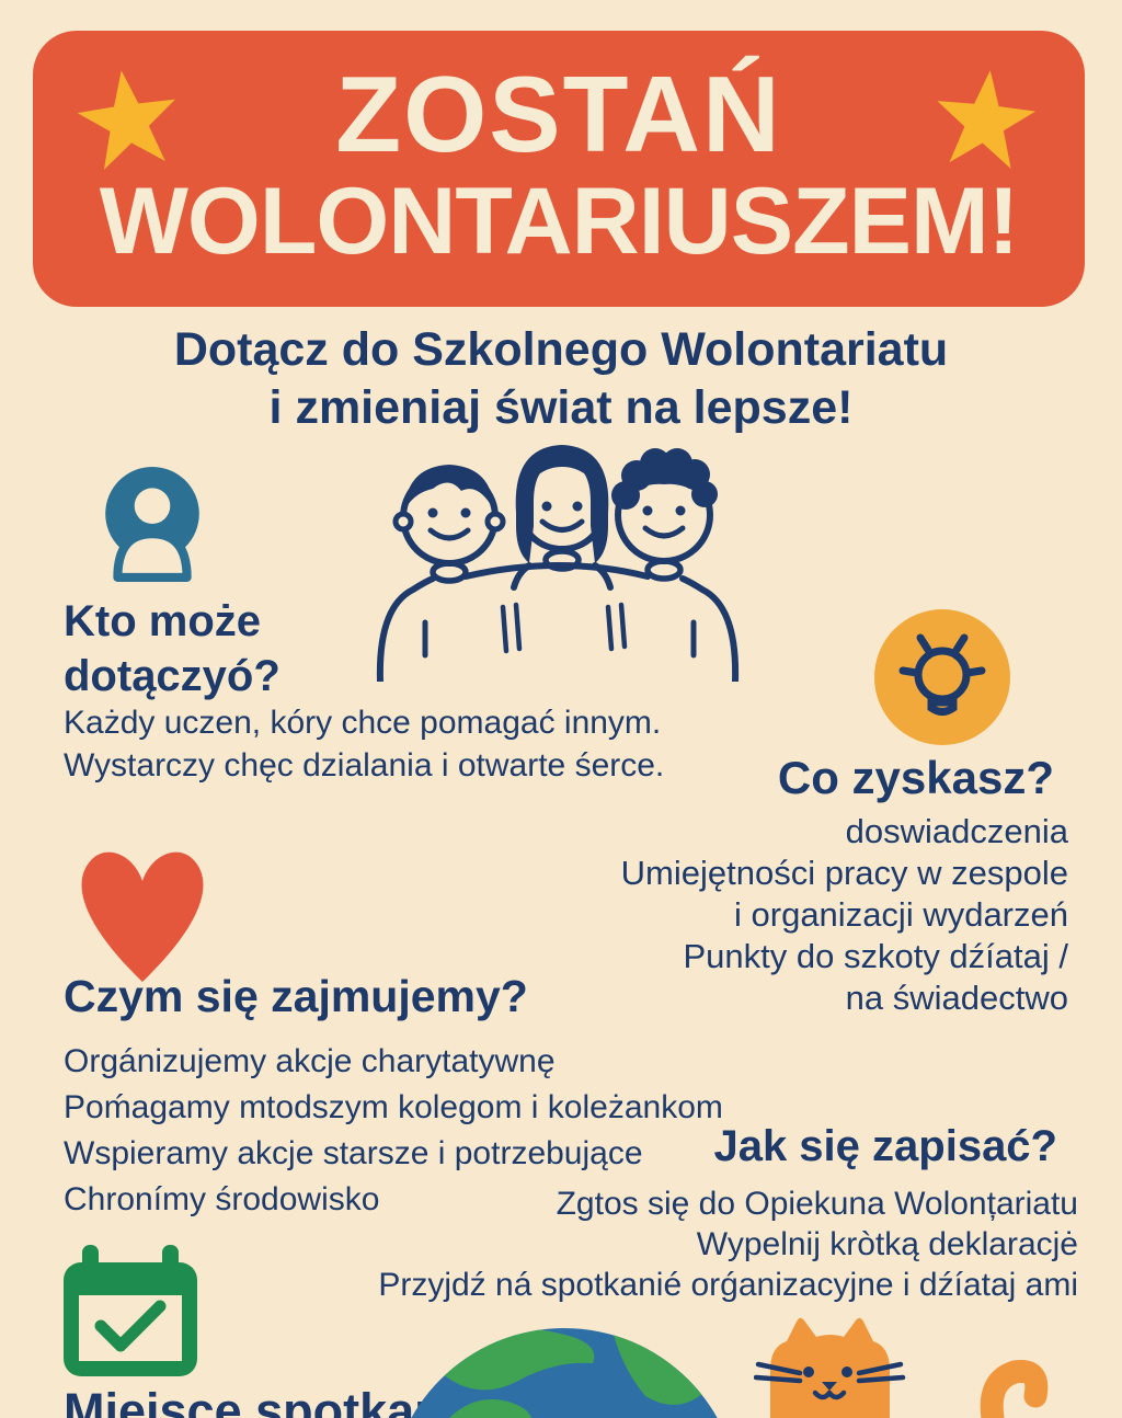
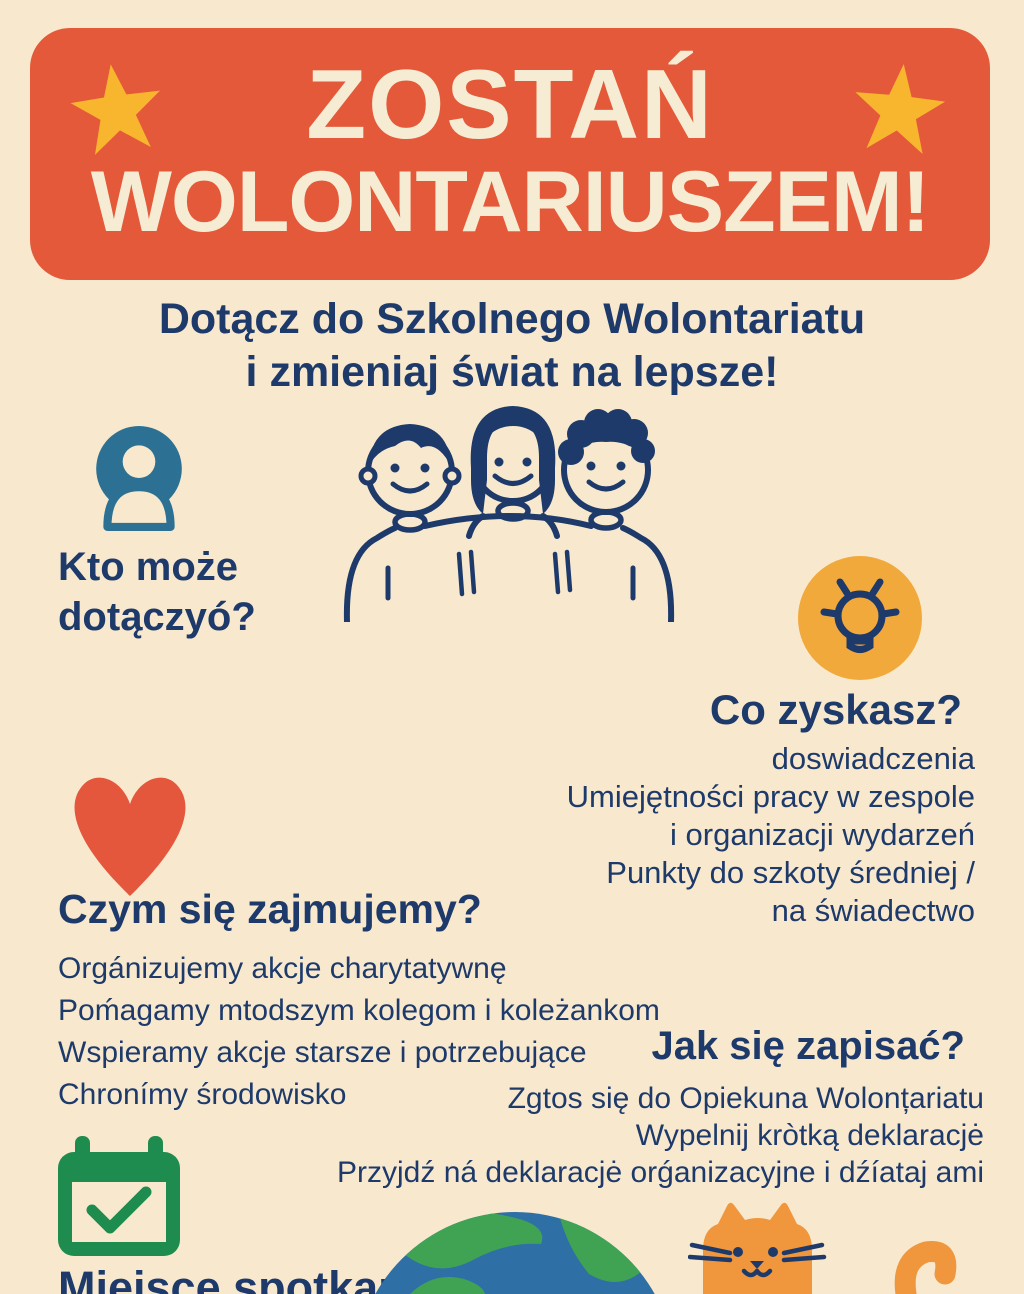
  ZOSTAŃ
  WOLONTARIUSZEM!
  Dotącz do Szkolnego Wolontariatu
  i zmieniaj świat na lepsze!
  Kto może
  dotączyó?
- Każdy uczen, kóry chce pomagać innym.
- Wystarczy chęc dzialania i otwarte śerce.
  Co zyskasz?
  doswiadczenia
  Umiejętności pracy w zespole
  i organizacji wydarzeń
- Punkty do szkoty dźíataj /
+ Punkty do szkoty średniej /
  na świadectwo
  Czym się zajmujemy?
  Orgánizujemy akcje charytatywnę
  Poḿagamy mtodszym kolegom i koleżankom
  Wspieramy akcje starsze i potrzebujące
  Chronímy środowisko
  Jak się zapisać?
  Zgtos się do Opiekuna Wolonțariatu
  Wypelnij kròtką deklaracjė
- Przyjdź ná spotkanié orǵanizacyjne i dźíataj ami
+ Przyjdź ná deklaracjė orǵanizacyjne i dźíataj ami
  Miejsce spotka
